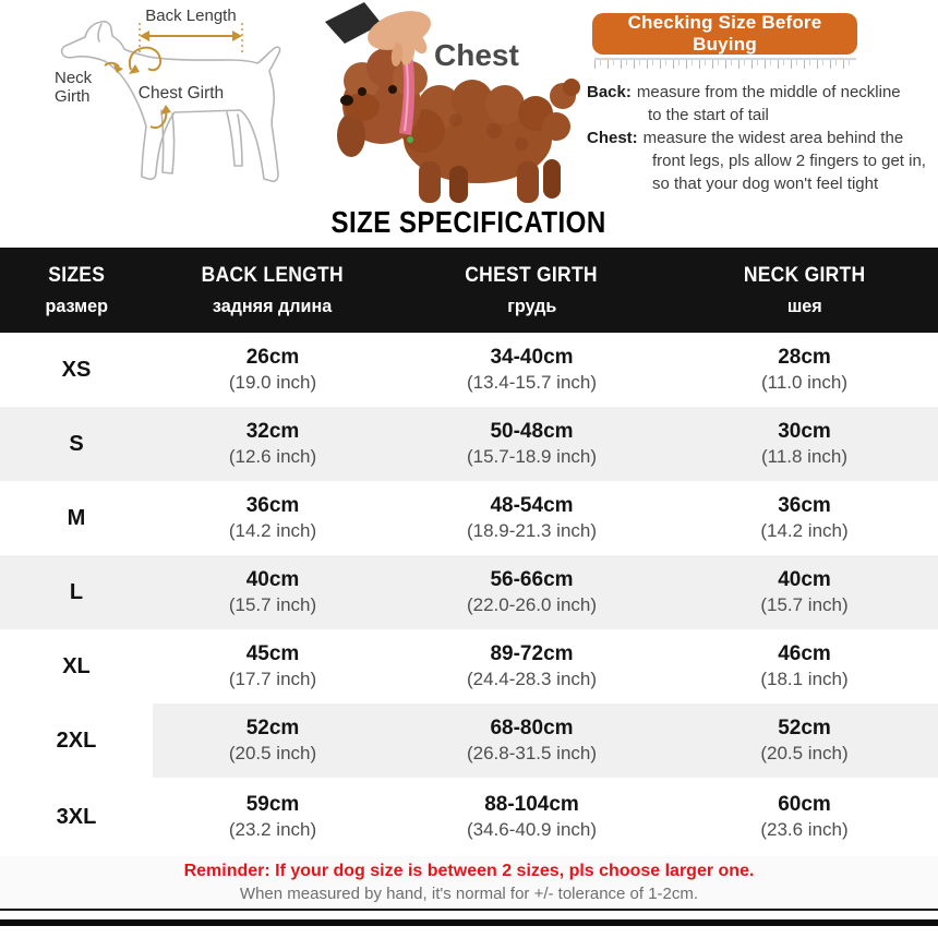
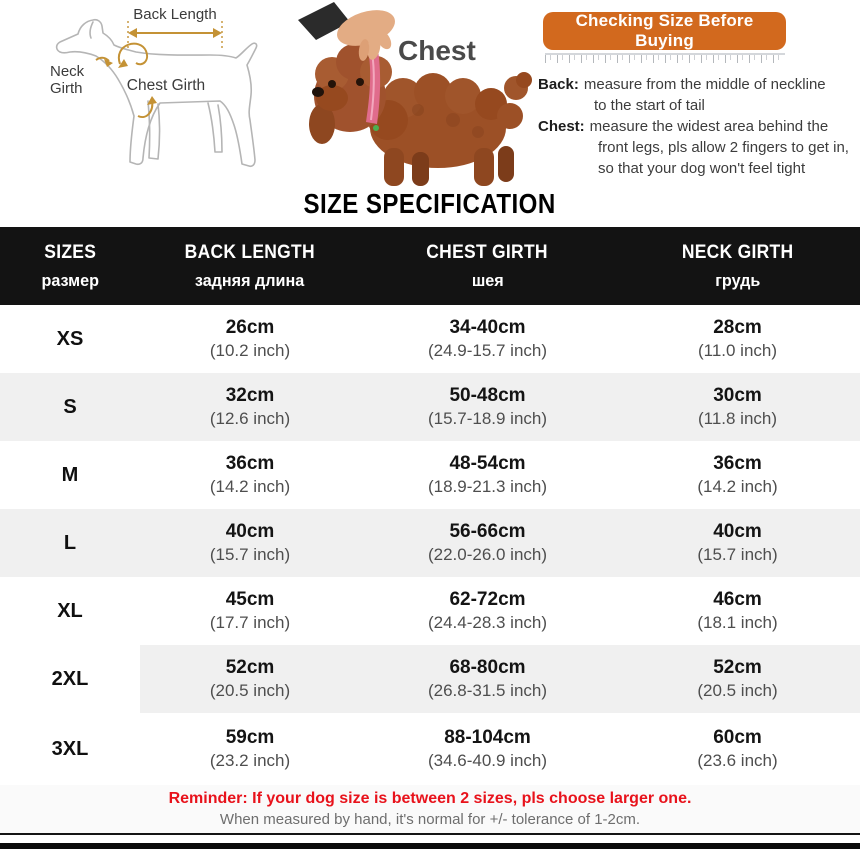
  Back Length
  Neck
  Girth
  Chest Girth
  Chest
  Checking Size Before Buying
  Back: measure from the middle of neckline
  to the start of tail
  Chest: measure the widest area behind the
  front legs, pls allow 2 fingers to get in,
  so that your dog won't feel tight
  SIZE SPECIFICATION
  SIZES
  размер
  BACK LENGTH
  задняя длина
  CHEST GIRTH
- грудь
+ шея
  NECK GIRTH
- шея
+ грудь
  XS
  26cm
- (19.0 inch)
+ (10.2 inch)
  34-40cm
- (13.4-15.7 inch)
+ (24.9-15.7 inch)
  28cm
  (11.0 inch)
  S
  32cm
  (12.6 inch)
  50-48cm
  (15.7-18.9 inch)
  30cm
  (11.8 inch)
  M
  36cm
  (14.2 inch)
  48-54cm
  (18.9-21.3 inch)
  36cm
  (14.2 inch)
  L
  40cm
  (15.7 inch)
  56-66cm
  (22.0-26.0 inch)
  40cm
  (15.7 inch)
  XL
  45cm
  (17.7 inch)
- 89-72cm
+ 62-72cm
  (24.4-28.3 inch)
  46cm
  (18.1 inch)
  2XL
  52cm
  (20.5 inch)
  68-80cm
  (26.8-31.5 inch)
  52cm
  (20.5 inch)
  3XL
  59cm
  (23.2 inch)
  88-104cm
  (34.6-40.9 inch)
  60cm
  (23.6 inch)
  Reminder: If your dog size is between 2 sizes, pls choose larger one.
  When measured by hand, it's normal for +/- tolerance of 1-2cm.
